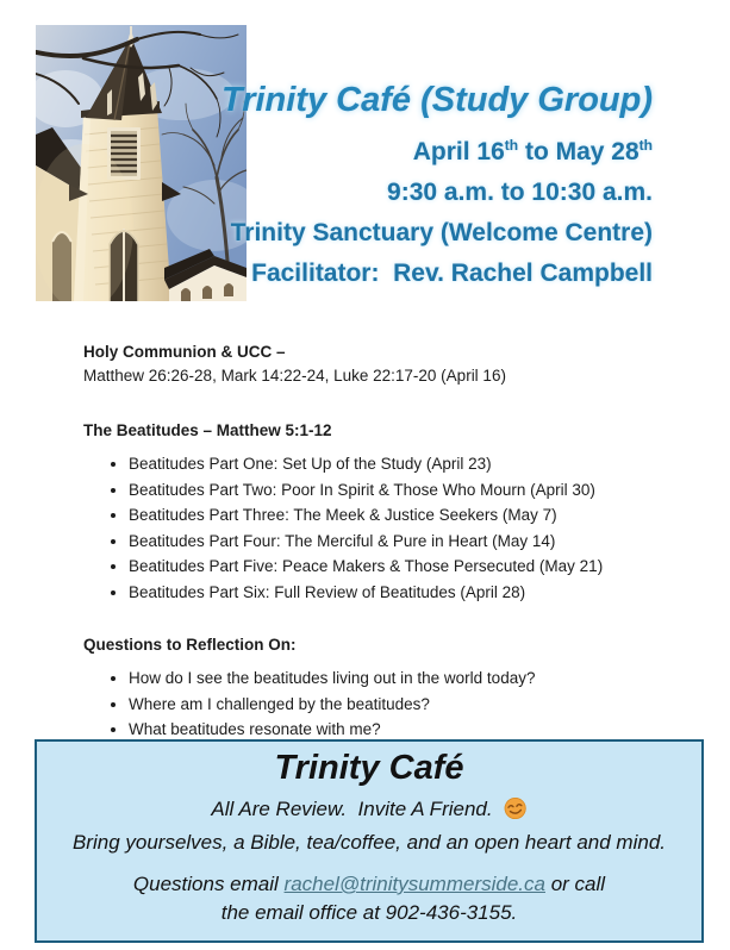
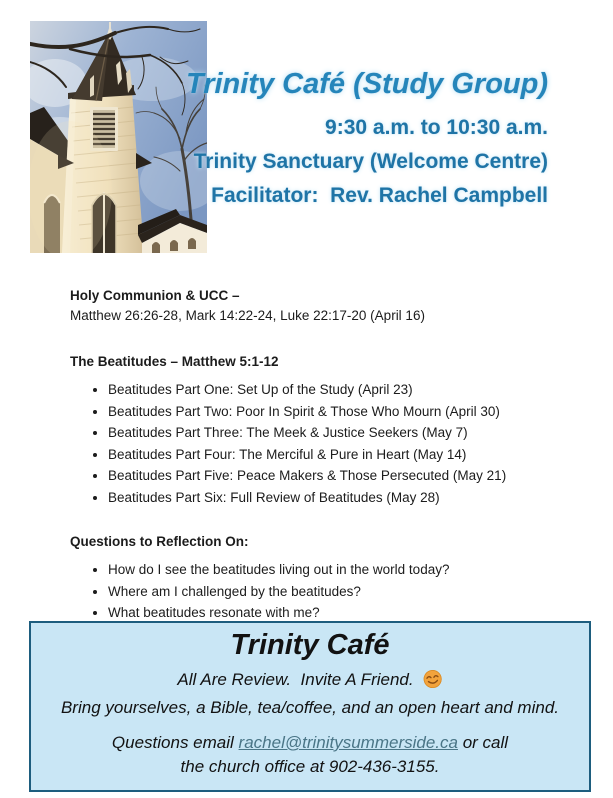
  Trinity Café (Study Group)
- April 16th to May 28th
  9:30 a.m. to 10:30 a.m.
  Trinity Sanctuary (Welcome Centre)
  Facilitator: Rev. Rachel Campbell
  Holy Communion & UCC –
  Matthew 26:26-28, Mark 14:22-24, Luke 22:17-20 (April 16)
  The Beatitudes – Matthew 5:1-12
  Beatitudes Part One: Set Up of the Study (April 23)
  Beatitudes Part Two: Poor In Spirit & Those Who Mourn (April 30)
  Beatitudes Part Three: The Meek & Justice Seekers (May 7)
  Beatitudes Part Four: The Merciful & Pure in Heart (May 14)
  Beatitudes Part Five: Peace Makers & Those Persecuted (May 21)
- Beatitudes Part Six: Full Review of Beatitudes (April 28)
+ Beatitudes Part Six: Full Review of Beatitudes (May 28)
  Questions to Reflection On:
  How do I see the beatitudes living out in the world today?
  Where am I challenged by the beatitudes?
  What beatitudes resonate with me?
  Trinity Café
  All Are Review. Invite A Friend.
  Bring yourselves, a Bible, tea/coffee, and an open heart and mind.
  Questions email rachel@trinitysummerside.ca or call
- the email office at 902-436-3155.
+ the church office at 902-436-3155.
